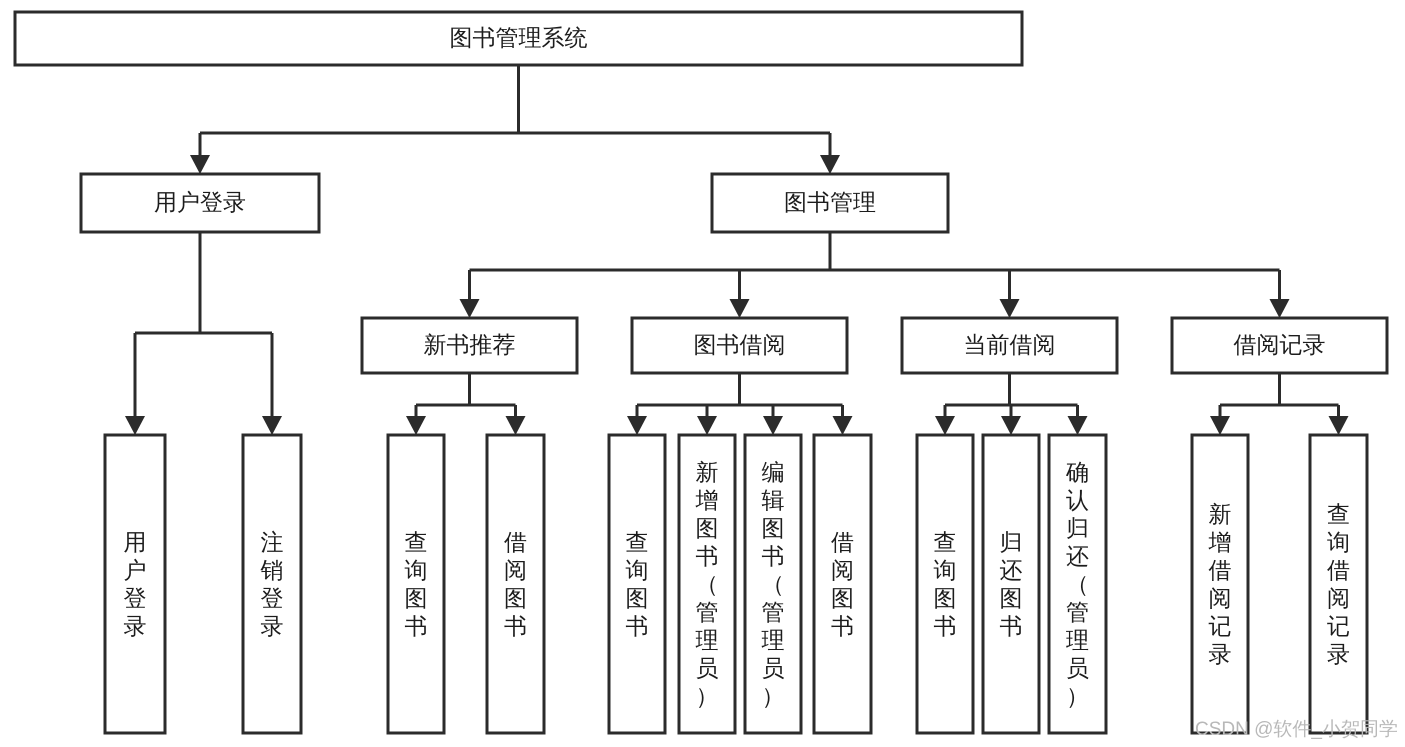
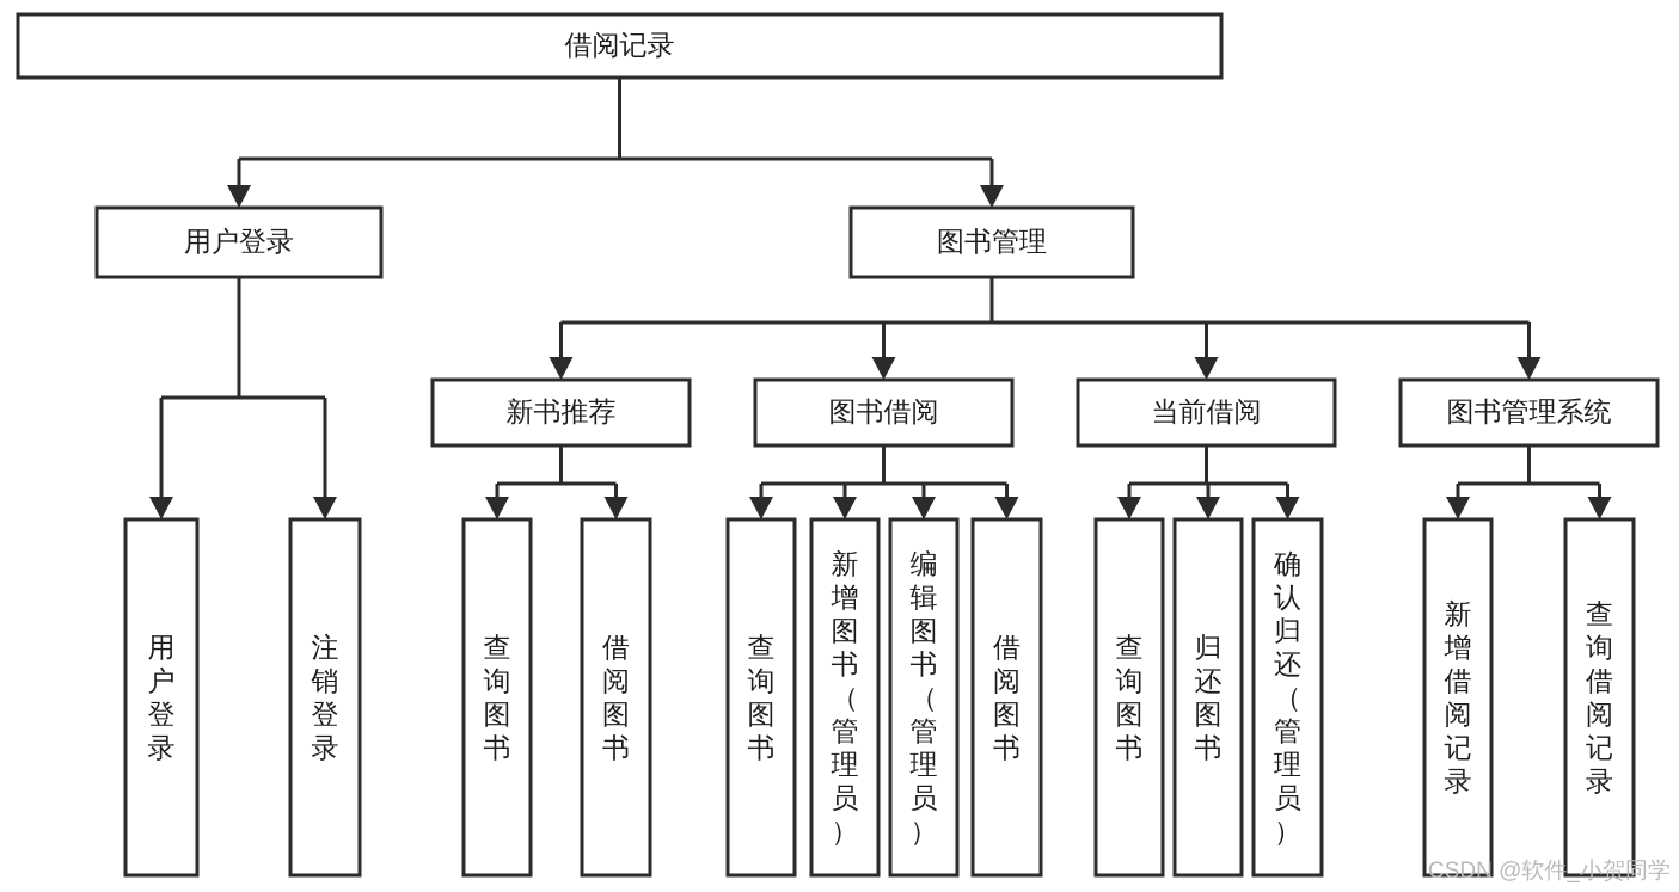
- 图书管理系统
+ 借阅记录
  用户登录
  图书管理
  新书推荐
  图书借阅
  当前借阅
- 借阅记录
+ 图书管理系统
  用户登录
  注销登录
  查询图书
  借阅图书
  查询图书
  新增图书（管理员）
  编辑图书（管理员）
  借阅图书
  查询图书
  归还图书
  确认归还（管理员）
  新增借阅记录
  查询借阅记录
  CSDN @软件_小贺同学
